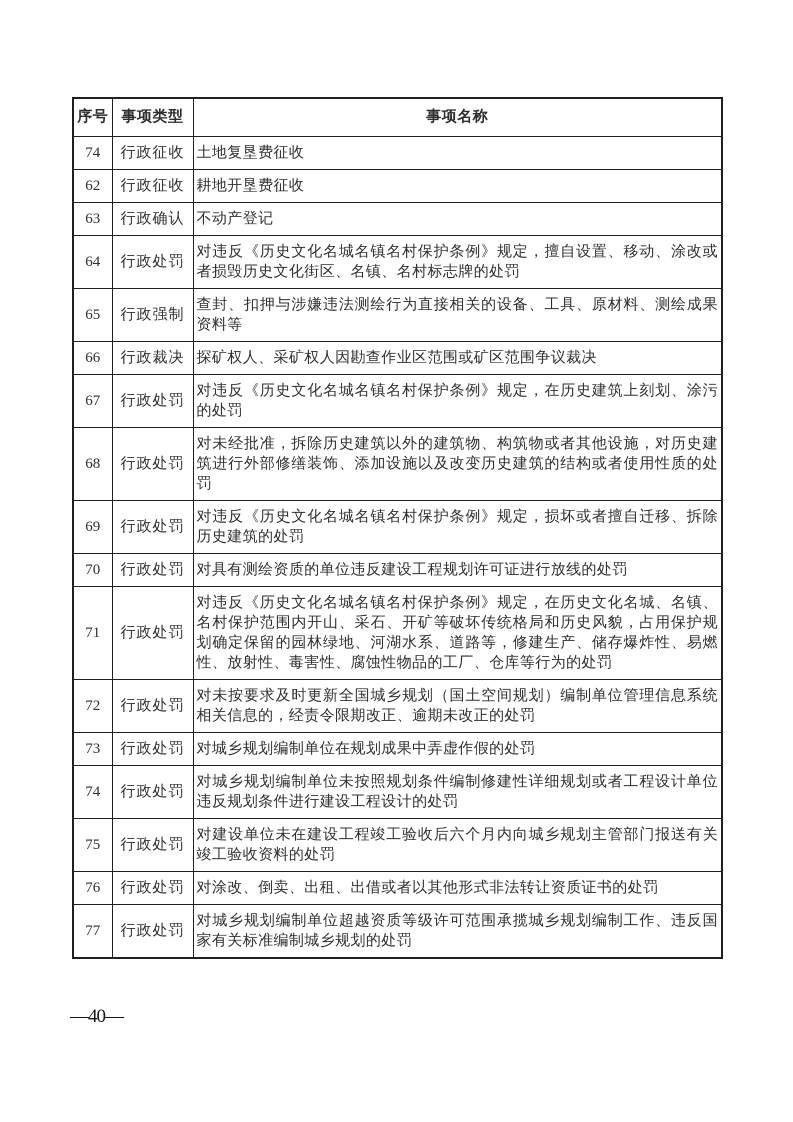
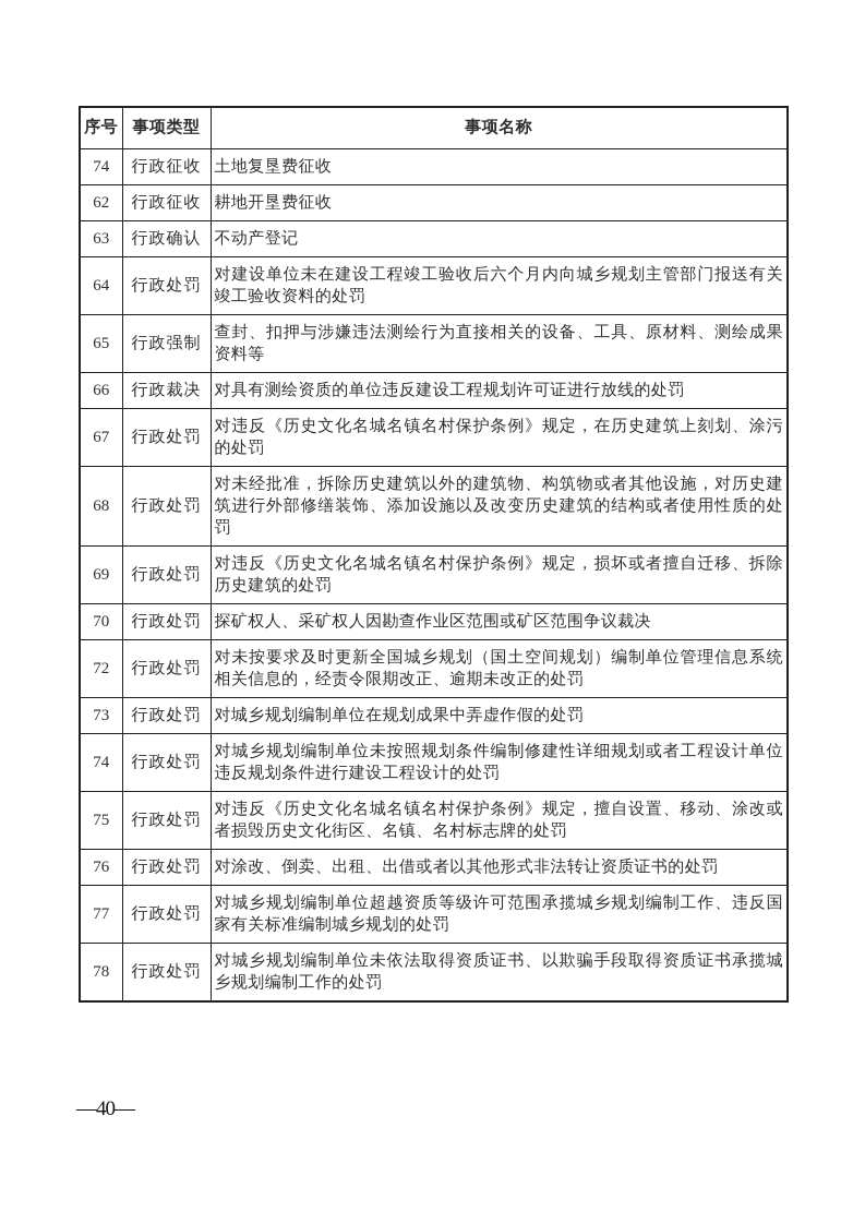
  序号	事项类型	事项名称
  74	行政征收	土地复垦费征收
  62	行政征收	耕地开垦费征收
  63	行政确认	不动产登记
- 64	行政处罚	对违反《历史文化名城名镇名村保护条例》规定，擅自设置、移动、涂改或者损毁历史文化街区、名镇、名村标志牌的处罚
+ 64	行政处罚	对建设单位未在建设工程竣工验收后六个月内向城乡规划主管部门报送有关竣工验收资料的处罚
  65	行政强制	查封、扣押与涉嫌违法测绘行为直接相关的设备、工具、原材料、测绘成果资料等
- 66	行政裁决	探矿权人、采矿权人因勘查作业区范围或矿区范围争议裁决
+ 66	行政裁决	对具有测绘资质的单位违反建设工程规划许可证进行放线的处罚
  67	行政处罚	对违反《历史文化名城名镇名村保护条例》规定，在历史建筑上刻划、涂污的处罚
  68	行政处罚	对未经批准，拆除历史建筑以外的建筑物、构筑物或者其他设施，对历史建筑进行外部修缮装饰、添加设施以及改变历史建筑的结构或者使用性质的处罚
  69	行政处罚	对违反《历史文化名城名镇名村保护条例》规定，损坏或者擅自迁移、拆除历史建筑的处罚
- 70	行政处罚	对具有测绘资质的单位违反建设工程规划许可证进行放线的处罚
+ 70	行政处罚	探矿权人、采矿权人因勘查作业区范围或矿区范围争议裁决
- 71	行政处罚	对违反《历史文化名城名镇名村保护条例》规定，在历史文化名城、名镇、名村保护范围内开山、采石、开矿等破坏传统格局和历史风貌，占用保护规划确定保留的园林绿地、河湖水系、道路等，修建生产、储存爆炸性、易燃性、放射性、毒害性、腐蚀性物品的工厂、仓库等行为的处罚
  72	行政处罚	对未按要求及时更新全国城乡规划（国土空间规划）编制单位管理信息系统相关信息的，经责令限期改正、逾期未改正的处罚
  73	行政处罚	对城乡规划编制单位在规划成果中弄虚作假的处罚
  74	行政处罚	对城乡规划编制单位未按照规划条件编制修建性详细规划或者工程设计单位违反规划条件进行建设工程设计的处罚
- 75	行政处罚	对建设单位未在建设工程竣工验收后六个月内向城乡规划主管部门报送有关竣工验收资料的处罚
+ 75	行政处罚	对违反《历史文化名城名镇名村保护条例》规定，擅自设置、移动、涂改或者损毁历史文化街区、名镇、名村标志牌的处罚
  76	行政处罚	对涂改、倒卖、出租、出借或者以其他形式非法转让资质证书的处罚
  77	行政处罚	对城乡规划编制单位超越资质等级许可范围承揽城乡规划编制工作、违反国家有关标准编制城乡规划的处罚
+ 78	行政处罚	对城乡规划编制单位未依法取得资质证书、以欺骗手段取得资质证书承揽城乡规划编制工作的处罚
  —40—
